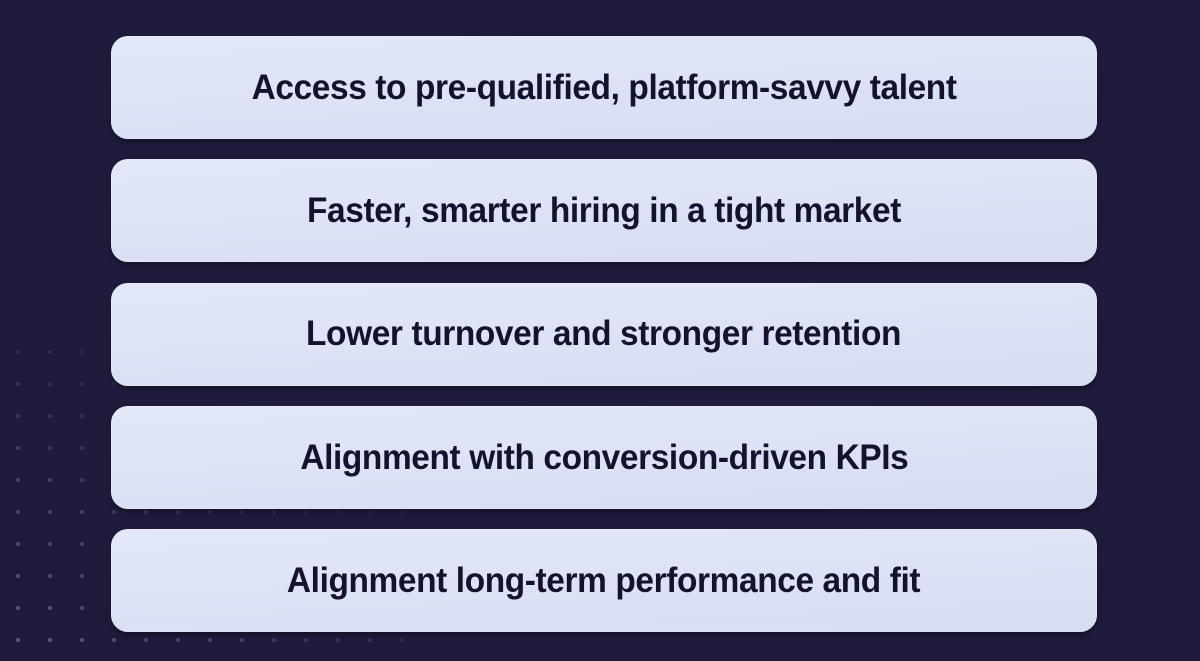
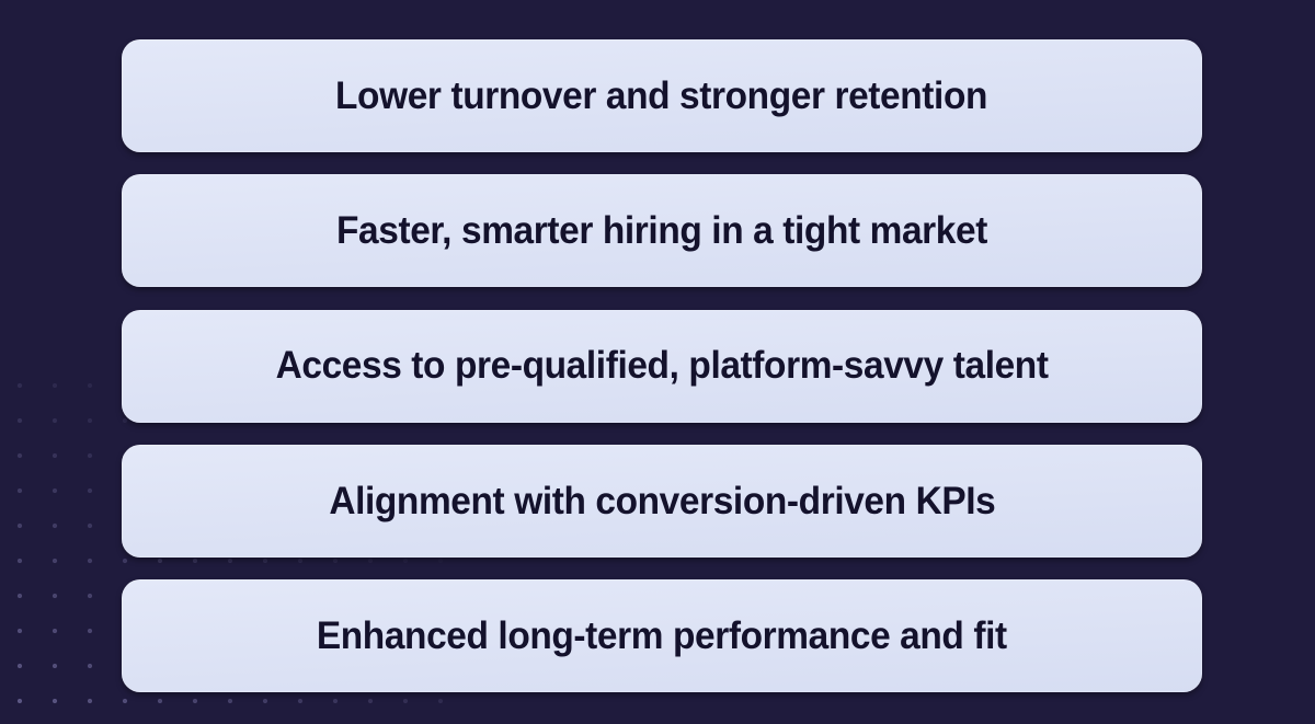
- Access to pre-qualified, platform-savvy talent
+ Lower turnover and stronger retention
  Faster, smarter hiring in a tight market
- Lower turnover and stronger retention
+ Access to pre-qualified, platform-savvy talent
  Alignment with conversion-driven KPIs
- Alignment long-term performance and fit
+ Enhanced long-term performance and fit
